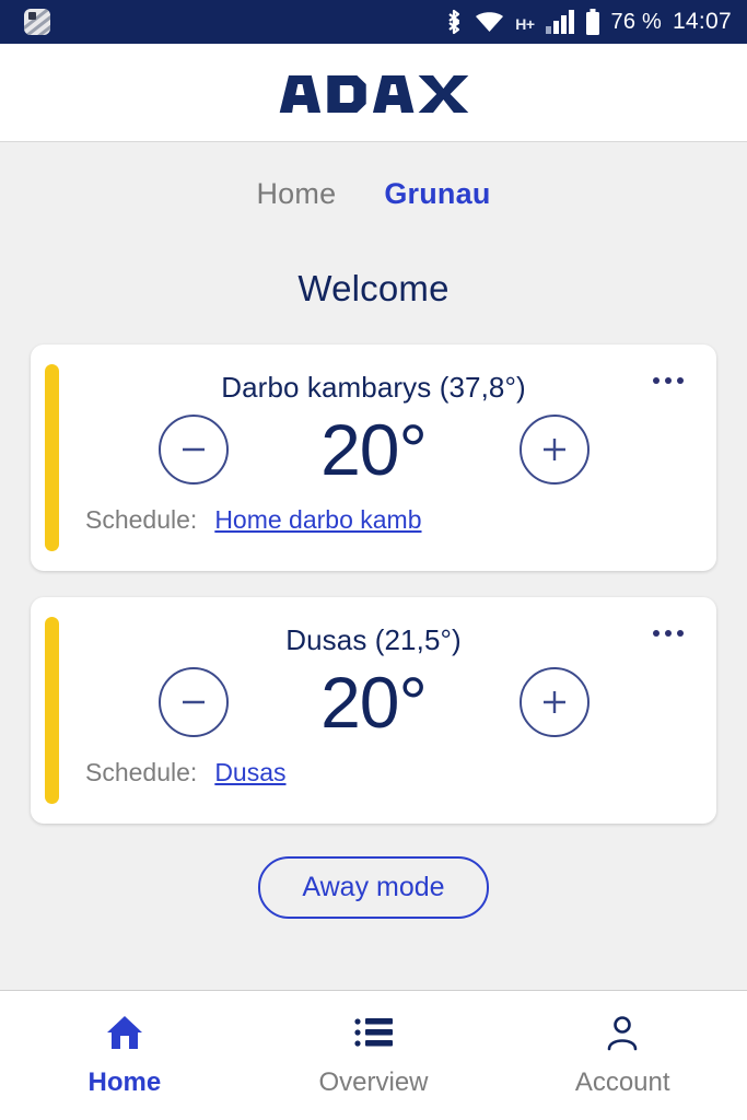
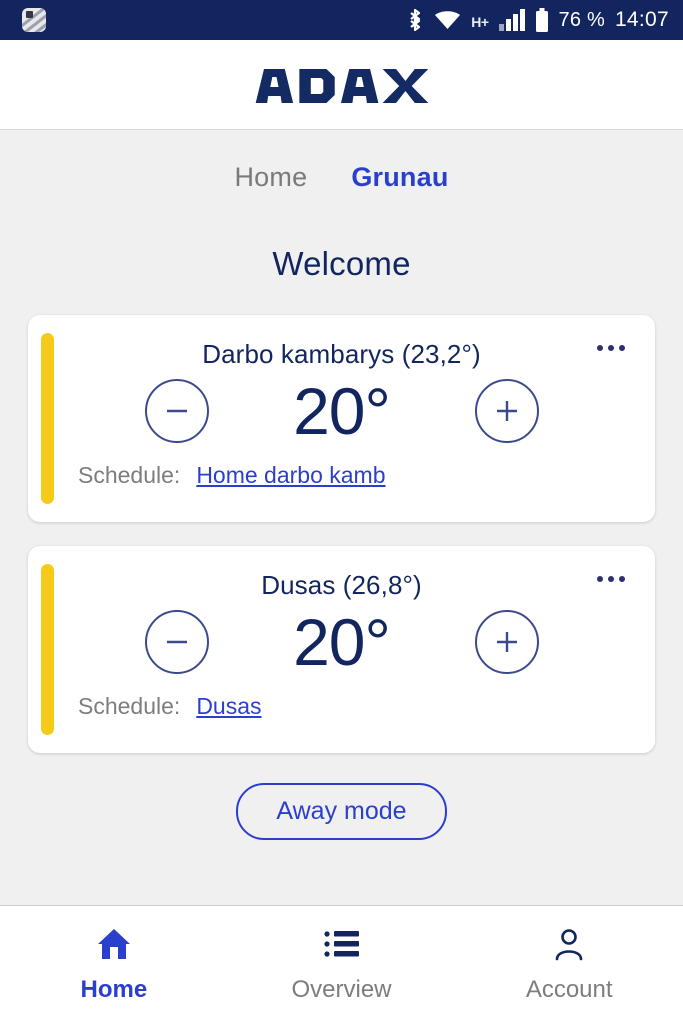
  H+
  76 %
  14:07
  Home
  Grunau
  Welcome
- Darbo kambarys (37,8°)
+ Darbo kambarys (23,2°)
  20°
  Schedule:
  Home darbo kamb
- Dusas (21,5°)
+ Dusas (26,8°)
  20°
  Schedule:
  Dusas
  Away mode
  Home
  Overview
  Account
